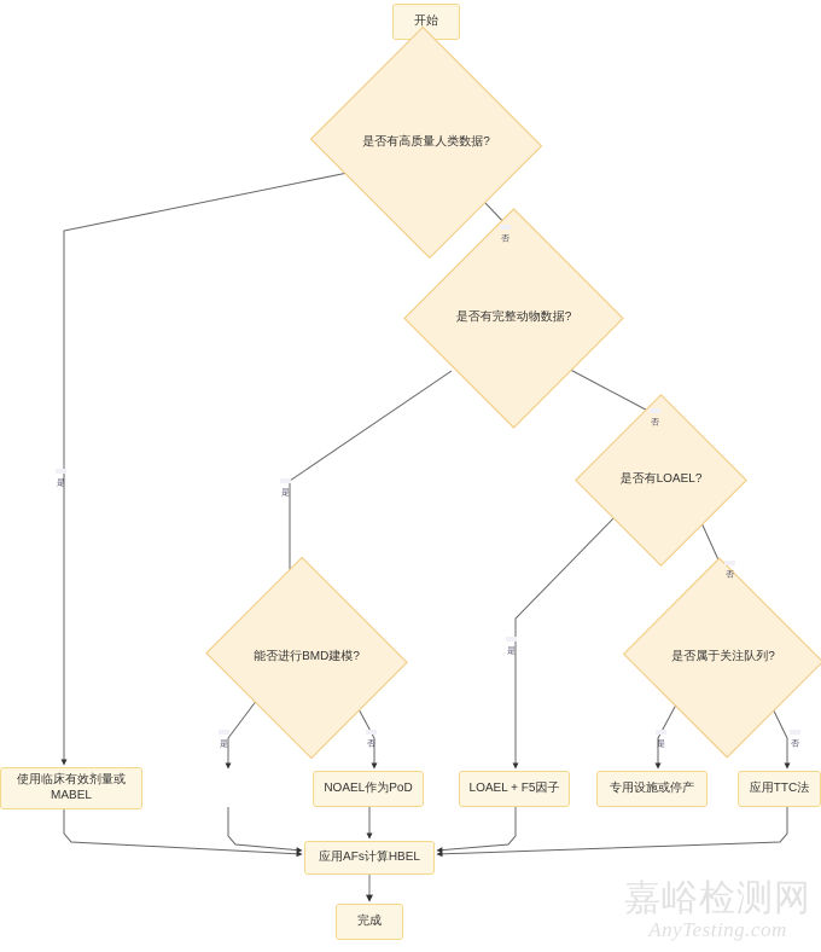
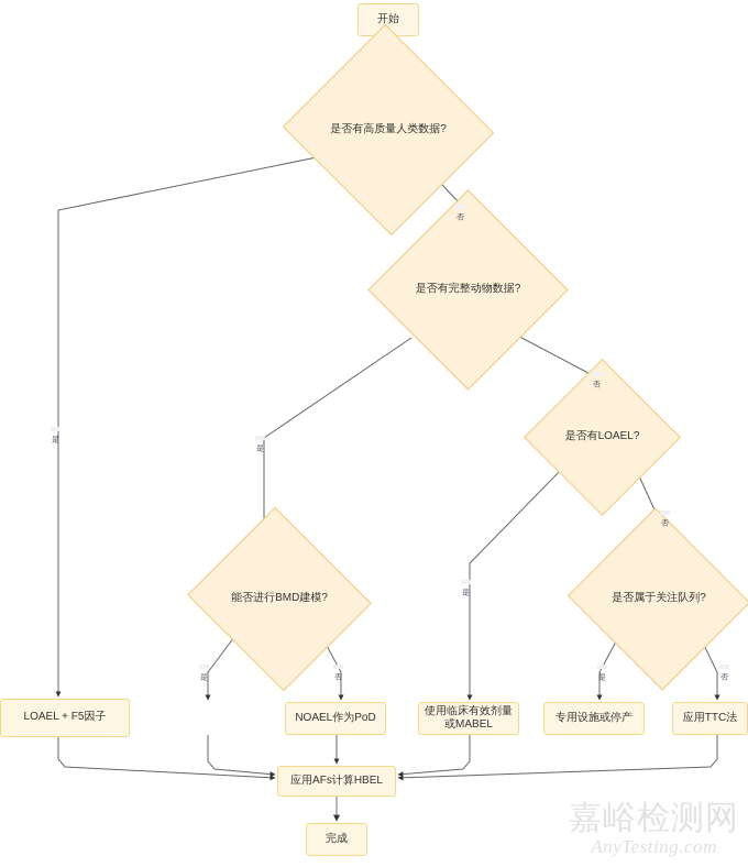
  开始
  是否有高质量人类数据?
  是否有完整动物数据?
  是否有LOAEL?
  能否进行BMD建模?
  是否属于关注队列?
- 使用临床有效剂量或MABEL
+ LOAEL + F5因子
  NOAEL作为PoD
- LOAEL + F5因子
+ 使用临床有效剂量或MABEL
  专用设施或停产
  应用TTC法
  应用AFs计算HBEL
  完成
  嘉峪检测网
  AnyTesting.com
